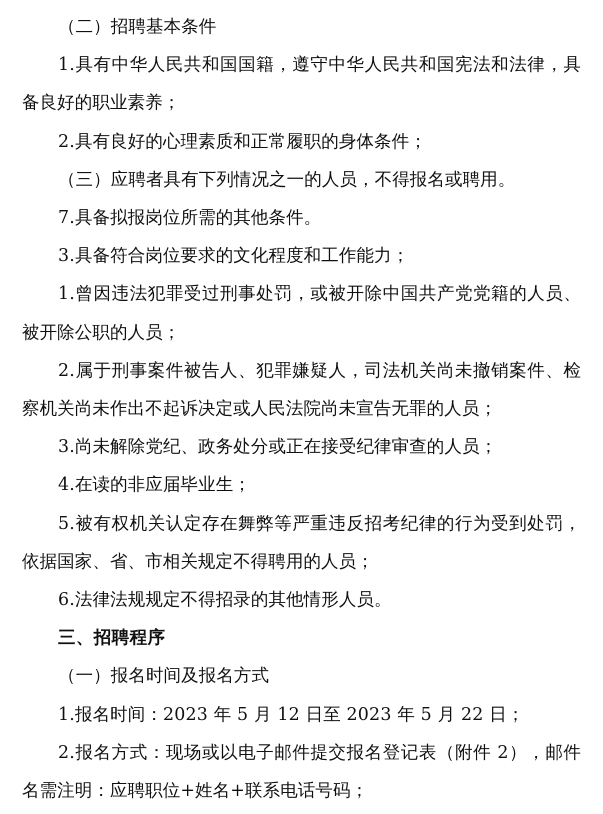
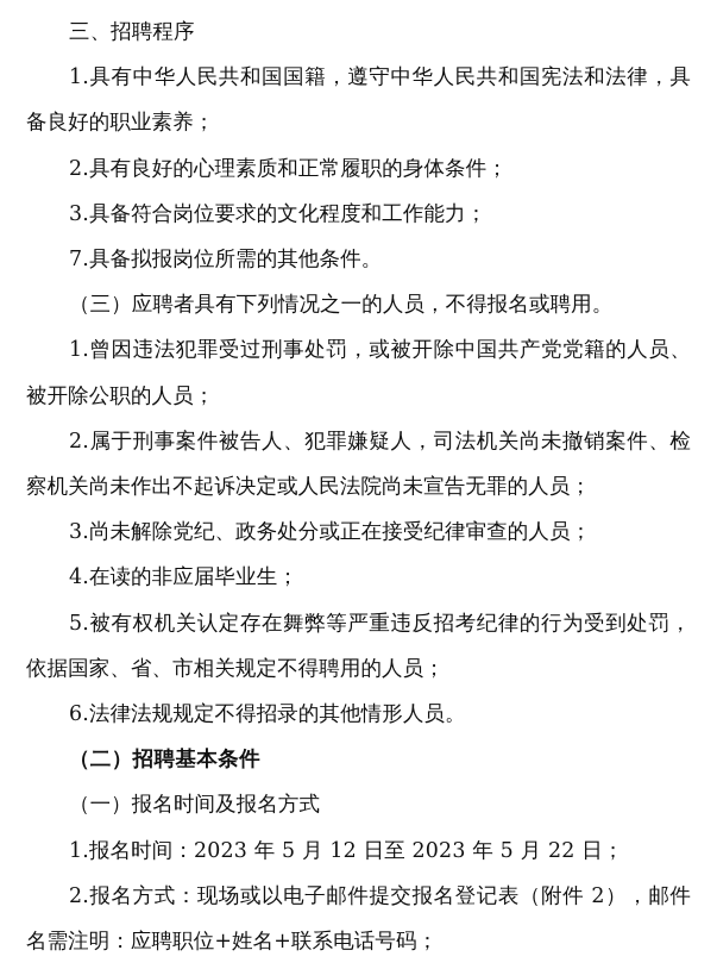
- （二）招聘基本条件
+ 三、招聘程序
  1.具有中华人民共和国国籍，遵守中华人民共和国宪法和法律，具备良好的职业素养；
  2.具有良好的心理素质和正常履职的身体条件；
- （三）应聘者具有下列情况之一的人员，不得报名或聘用。
+ 3.具备符合岗位要求的文化程度和工作能力；
  7.具备拟报岗位所需的其他条件。
- 3.具备符合岗位要求的文化程度和工作能力；
+ （三）应聘者具有下列情况之一的人员，不得报名或聘用。
  1.曾因违法犯罪受过刑事处罚，或被开除中国共产党党籍的人员、被开除公职的人员；
  2.属于刑事案件被告人、犯罪嫌疑人，司法机关尚未撤销案件、检察机关尚未作出不起诉决定或人民法院尚未宣告无罪的人员；
  3.尚未解除党纪、政务处分或正在接受纪律审查的人员；
  4.在读的非应届毕业生；
  5.被有权机关认定存在舞弊等严重违反招考纪律的行为受到处罚，依据国家、省、市相关规定不得聘用的人员；
  6.法律法规规定不得招录的其他情形人员。
- 三、招聘程序
+ （二）招聘基本条件
  （一）报名时间及报名方式
  1.报名时间：2023 年 5 月 12 日至 2023 年 5 月 22 日；
  2.报名方式：现场或以电子邮件提交报名登记表（附件 2），邮件名需注明：应聘职位+姓名+联系电话号码；
